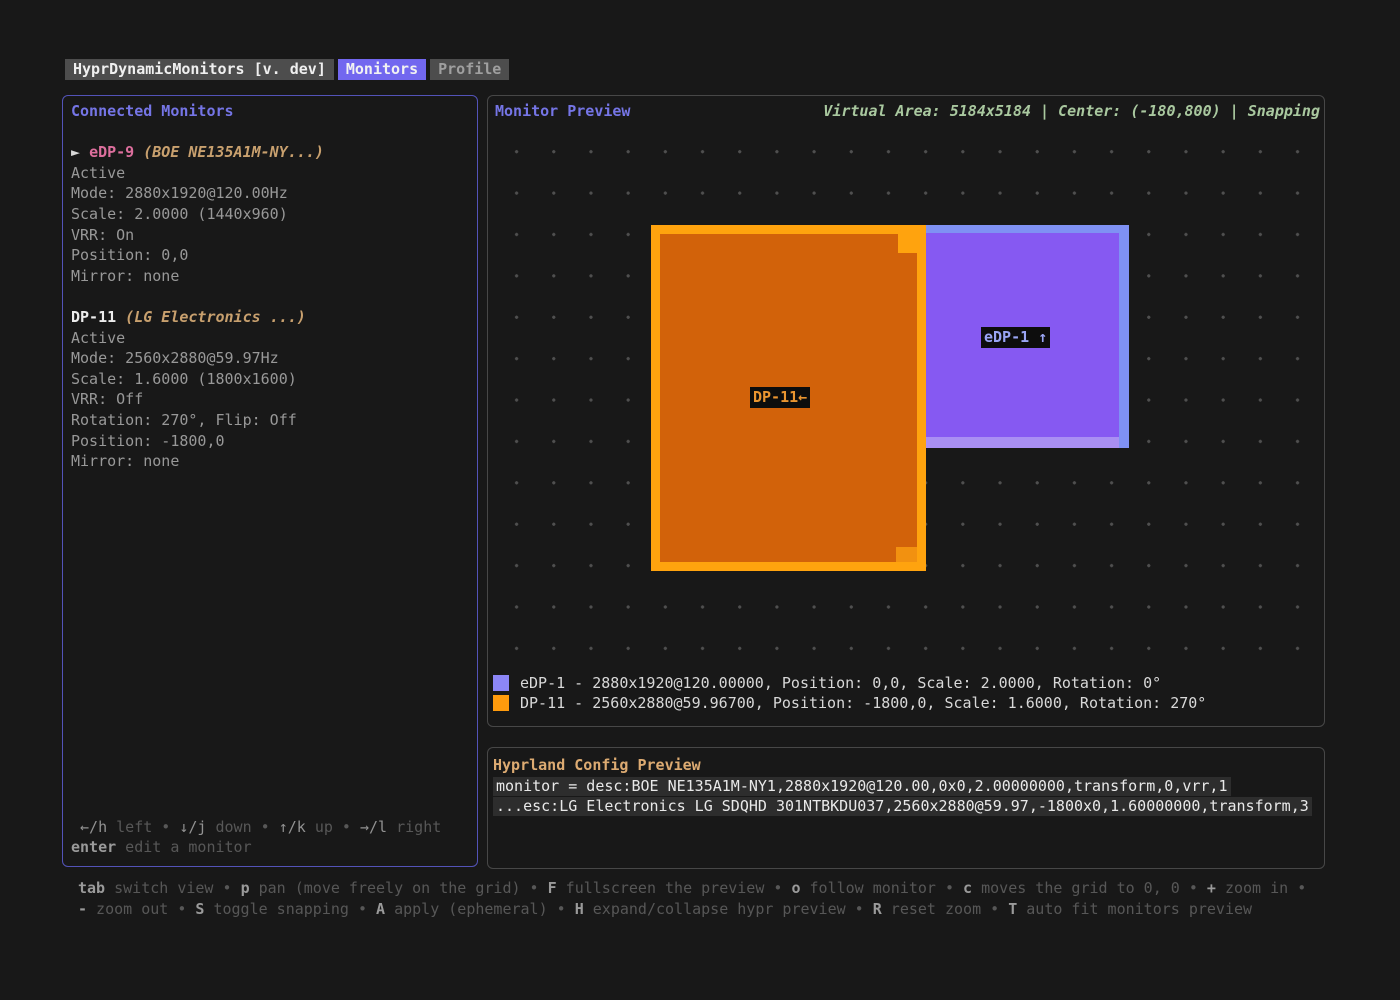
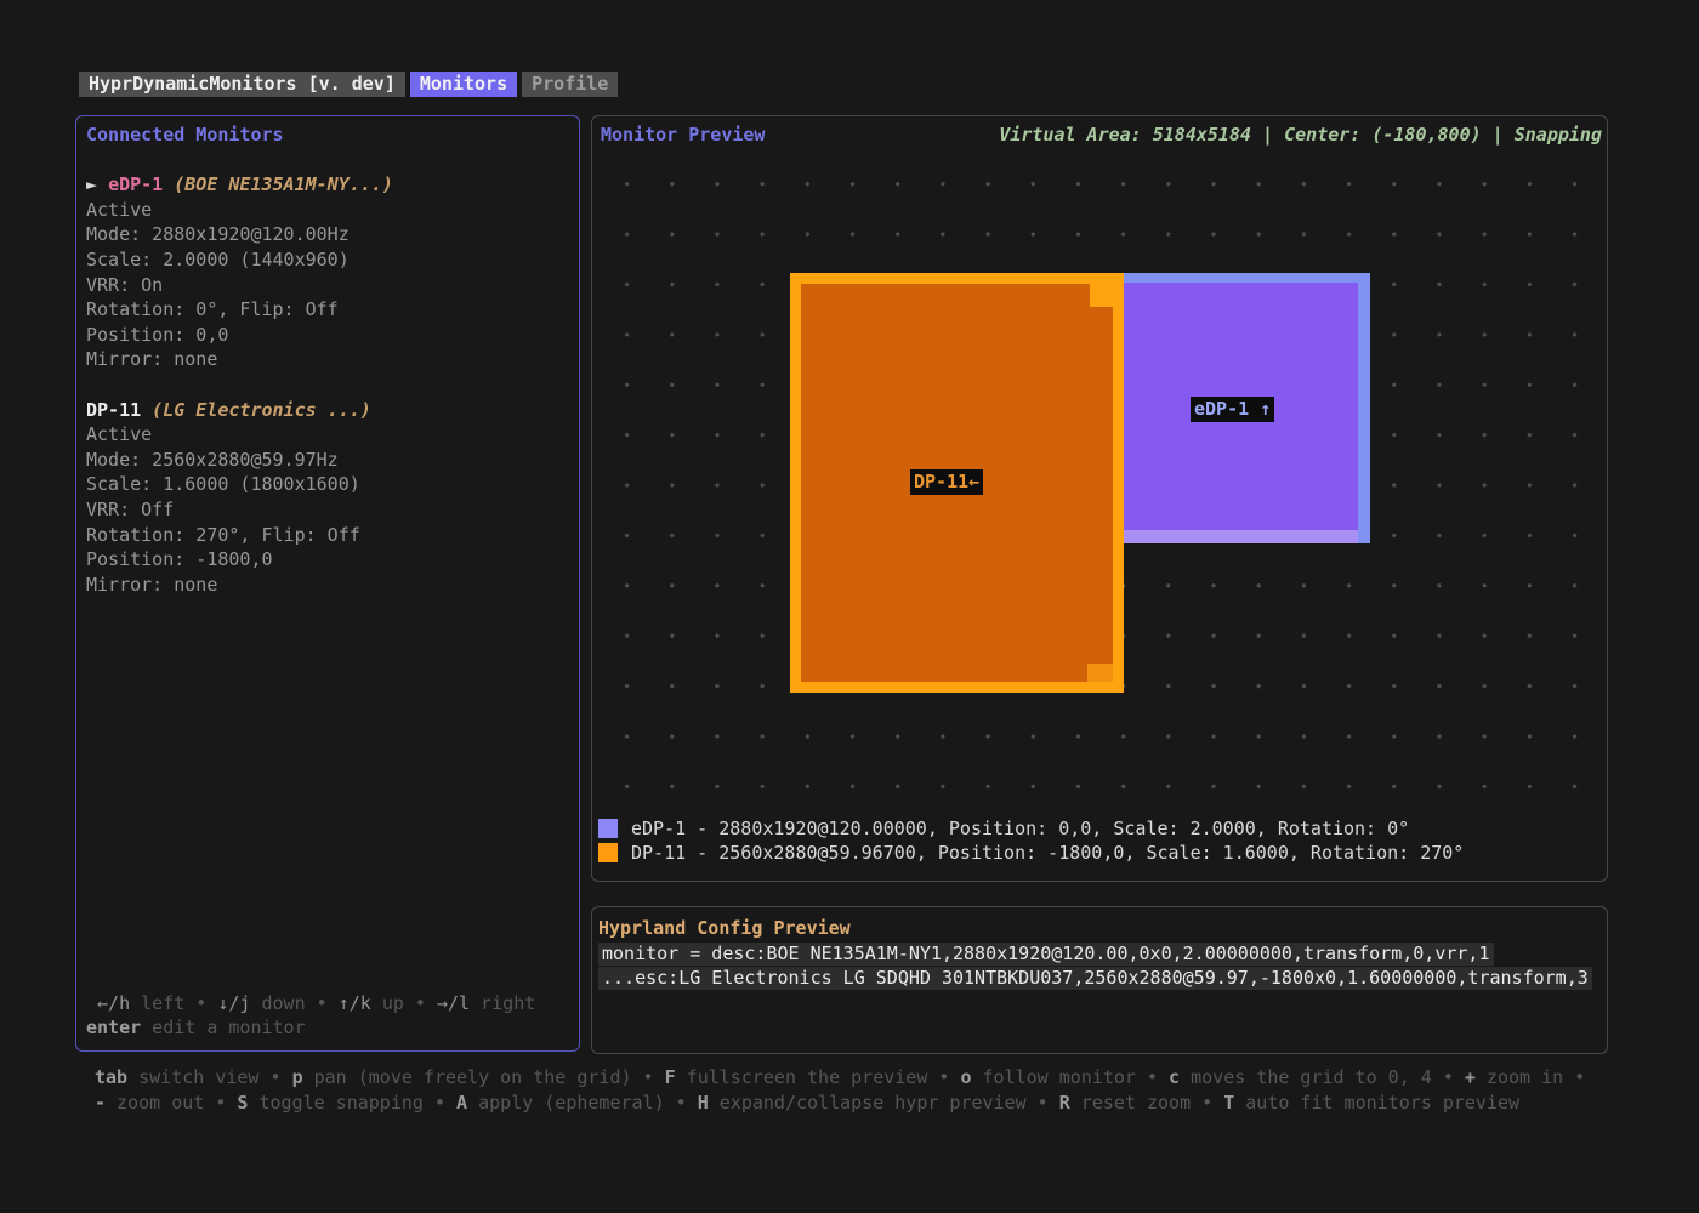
  HyprDynamicMonitors [v. dev]
  Monitors
  Profile
  Connected Monitors
- ► eDP-9 (BOE NE135A1M-NY...)
+ ► eDP-1 (BOE NE135A1M-NY...)
  Active
  Mode: 2880x1920@120.00Hz
  Scale: 2.0000 (1440x960)
  VRR: On
+ Rotation: 0°, Flip: Off
  Position: 0,0
  Mirror: none
  DP-11 (LG Electronics ...)
  Active
  Mode: 2560x2880@59.97Hz
  Scale: 1.6000 (1800x1600)
  VRR: Off
  Rotation: 270°, Flip: Off
  Position: -1800,0
  Mirror: none
  ←/h left • ↓/j down • ↑/k up • →/l right
  enter edit a monitor
  Monitor Preview
  Virtual Area: 5184x5184 | Center: (-180,800) | Snapping
  eDP-1 ↑
  DP-11←
  eDP-1 - 2880x1920@120.00000, Position: 0,0, Scale: 2.0000, Rotation: 0°
  DP-11 - 2560x2880@59.96700, Position: -1800,0, Scale: 1.6000, Rotation: 270°
  Hyprland Config Preview
  monitor = desc:BOE NE135A1M-NY1,2880x1920@120.00,0x0,2.00000000,transform,0,vrr,1
  ...esc:LG Electronics LG SDQHD 301NTBKDU037,2560x2880@59.97,-1800x0,1.60000000,transform,3
- tab switch view • p pan (move freely on the grid) • F fullscreen the preview • o follow monitor • c moves the grid to 0, 0 • + zoom in •
+ tab switch view • p pan (move freely on the grid) • F fullscreen the preview • o follow monitor • c moves the grid to 0, 4 • + zoom in •
  - zoom out • S toggle snapping • A apply (ephemeral) • H expand/collapse hypr preview • R reset zoom • T auto fit monitors preview
